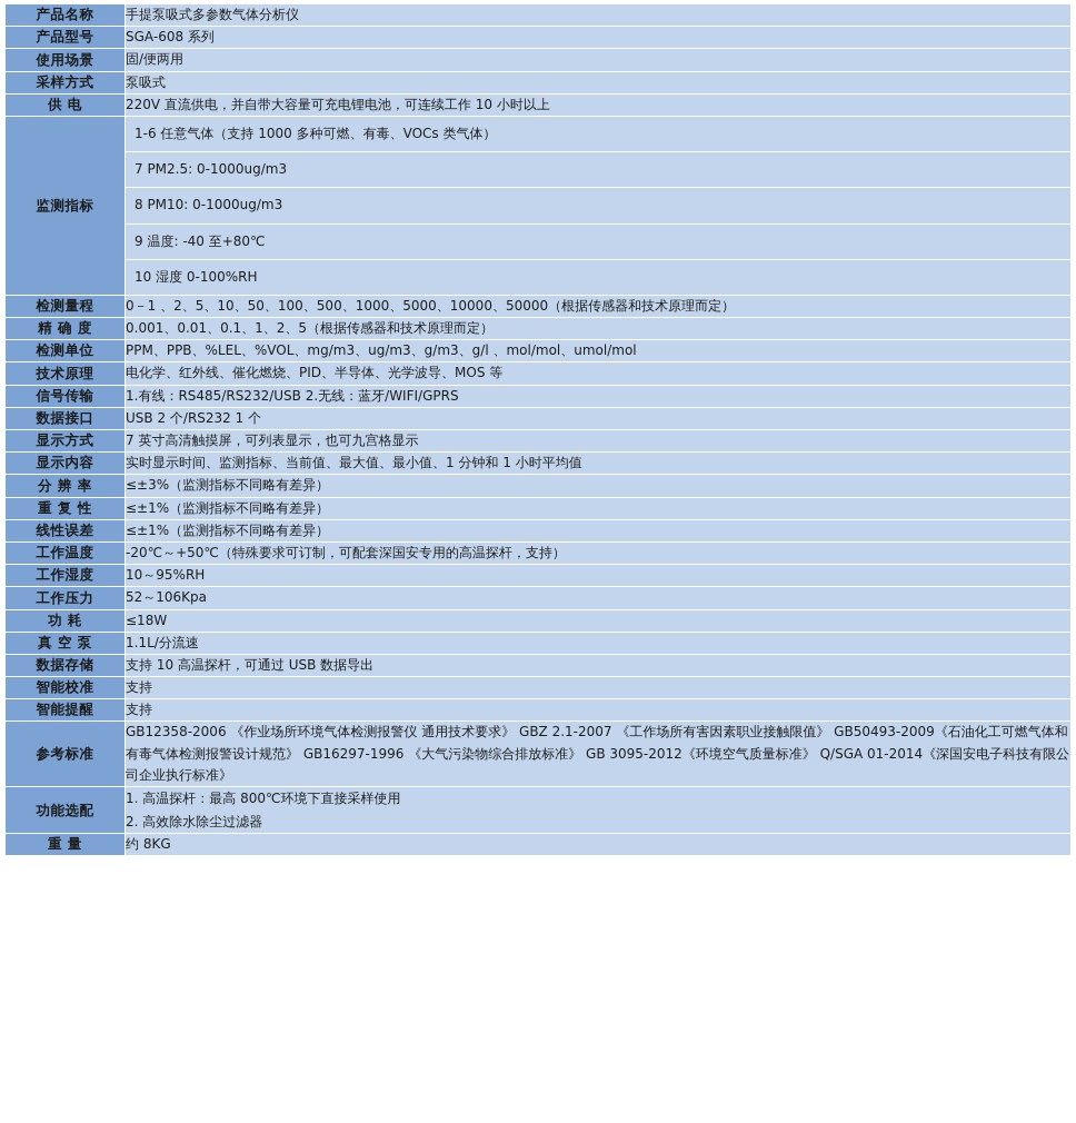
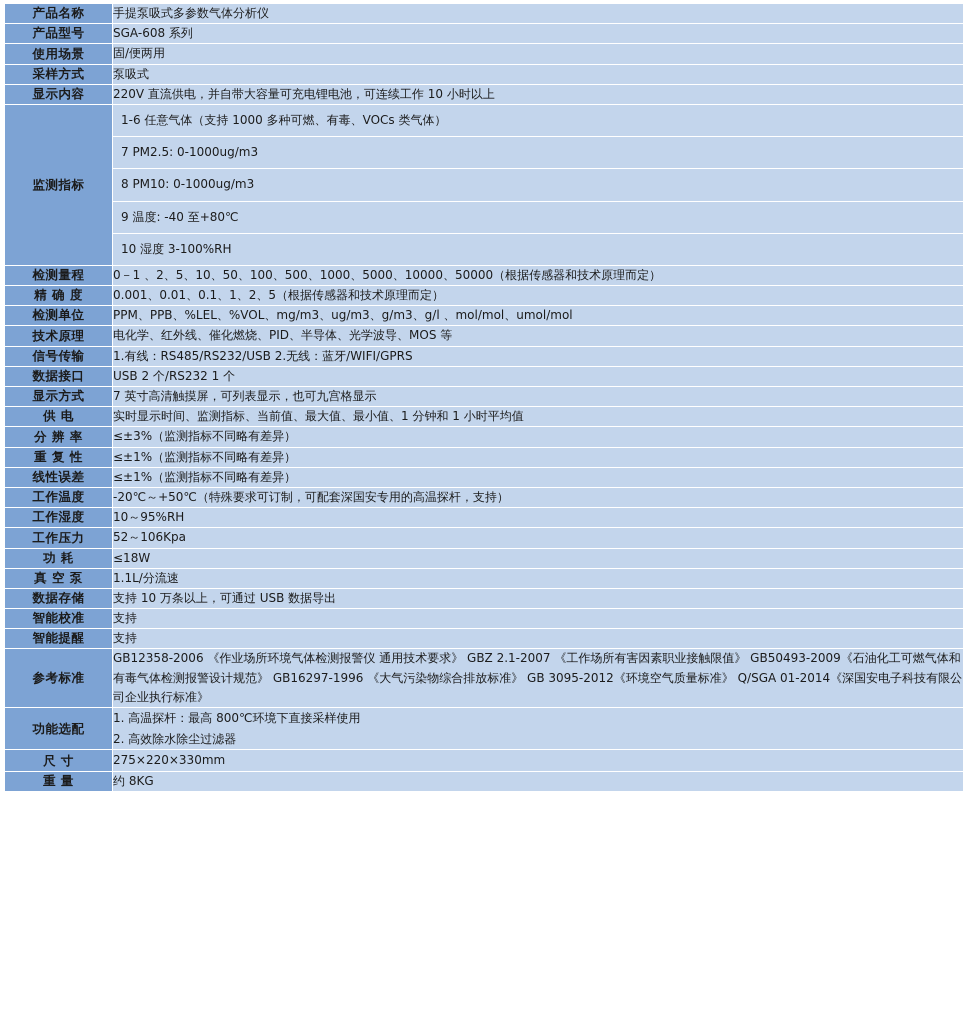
  产品名称	手提泵吸式多参数气体分析仪
  产品型号	SGA-608 系列
  使用场景	固/便两用
  采样方式	泵吸式
- 供 电	220V 直流供电，并自带大容量可充电锂电池，可连续工作 10 小时以上
+ 显示内容	220V 直流供电，并自带大容量可充电锂电池，可连续工作 10 小时以上
  监测指标
  1-6 任意气体（支持 1000 多种可燃、有毒、VOCs 类气体）
  7 PM2.5: 0-1000ug/m3
  8 PM10: 0-1000ug/m3
  9 温度: -40 至+80℃
- 10 湿度 0-100%RH
+ 10 湿度 3-100%RH
  检测量程	0－1 、2、5、10、50、100、500、1000、5000、10000、50000（根据传感器和技术原理而定）
  精 确 度	0.001、0.01、0.1、1、2、5（根据传感器和技术原理而定）
  检测单位	PPM、PPB、%LEL、%VOL、mg/m3、ug/m3、g/m3、g/l 、mol/mol、umol/mol
  技术原理	电化学、红外线、催化燃烧、PID、半导体、光学波导、MOS 等
  信号传输	1.有线：RS485/RS232/USB 2.无线：蓝牙/WIFI/GPRS
  数据接口	USB 2 个/RS232 1 个
  显示方式	7 英寸高清触摸屏，可列表显示，也可九宫格显示
- 显示内容	实时显示时间、监测指标、当前值、最大值、最小值、1 分钟和 1 小时平均值
+ 供 电	实时显示时间、监测指标、当前值、最大值、最小值、1 分钟和 1 小时平均值
  分 辨 率	≤±3%（监测指标不同略有差异）
  重 复 性	≤±1%（监测指标不同略有差异）
  线性误差	≤±1%（监测指标不同略有差异）
  工作温度	-20℃～+50℃（特殊要求可订制，可配套深国安专用的高温探杆，支持）
  工作湿度	10～95%RH
  工作压力	52～106Kpa
  功 耗	≤18W
  真 空 泵	1.1L/分流速
- 数据存储	支持 10 高温探杆，可通过 USB 数据导出
+ 数据存储	支持 10 万条以上，可通过 USB 数据导出
  智能校准	支持
  智能提醒	支持
  参考标准	GB12358-2006 《作业场所环境气体检测报警仪 通用技术要求》 GBZ 2.1-2007 《工作场所有害因素职业接触限值》 GB50493-2009《石油化工可燃气体和有毒气体检测报警设计规范》 GB16297-1996 《大气污染物综合排放标准》 GB 3095-2012《环境空气质量标准》 Q/SGA 01-2014《深国安电子科技有限公司企业执行标准》
  功能选配	1. 高温探杆：最高 800℃环境下直接采样使用 2. 高效除水除尘过滤器
+ 尺 寸	275×220×330mm
  重 量	约 8KG
